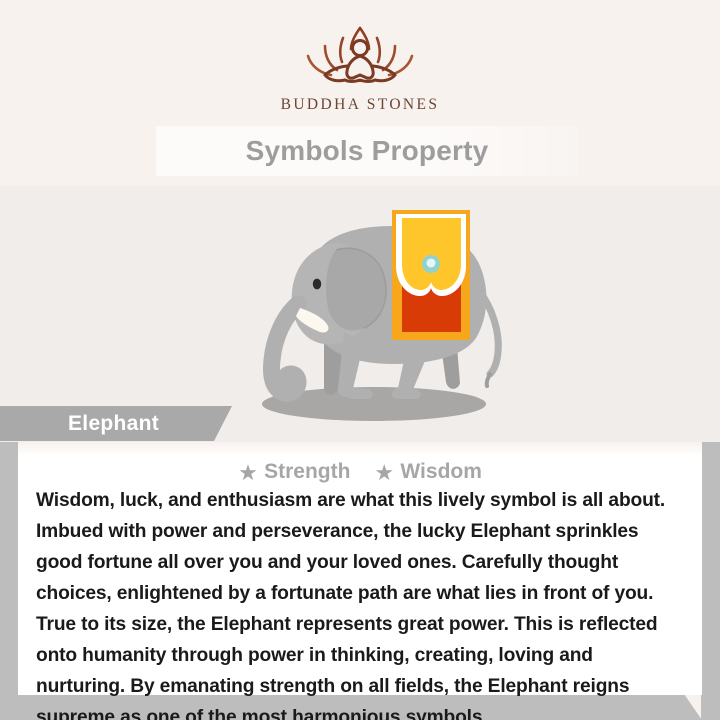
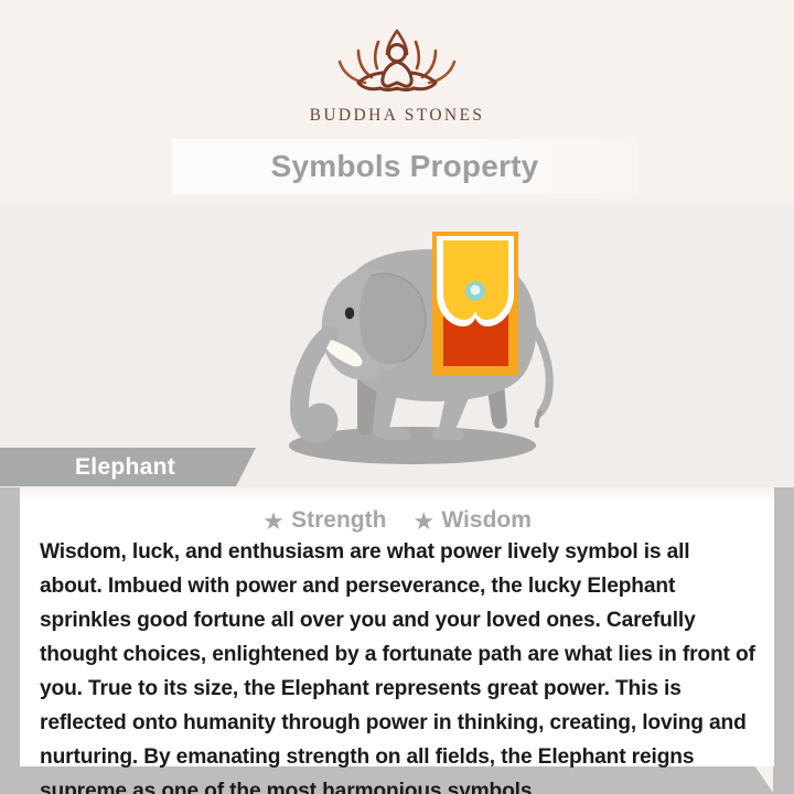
  BUDDHA STONES
  Symbols Property
  Elephant
  ★
  Strength
  ★
  Wisdom
- Wisdom, luck, and enthusiasm are what this lively symbol is all about. Imbued with power and perseverance, the lucky Elephant sprinkles good fortune all over you and your loved ones. Carefully thought choices, enlightened by a fortunate path are what lies in front of you. True to its size, the Elephant represents great power. This is reflected onto humanity through power in thinking, creating, loving and nurturing. By emanating strength on all fields, the Elephant reigns supreme as one of the most harmonious symbols.
+ Wisdom, luck, and enthusiasm are what power lively symbol is all about. Imbued with power and perseverance, the lucky Elephant sprinkles good fortune all over you and your loved ones. Carefully thought choices, enlightened by a fortunate path are what lies in front of you. True to its size, the Elephant represents great power. This is reflected onto humanity through power in thinking, creating, loving and nurturing. By emanating strength on all fields, the Elephant reigns supreme as one of the most harmonious symbols.
